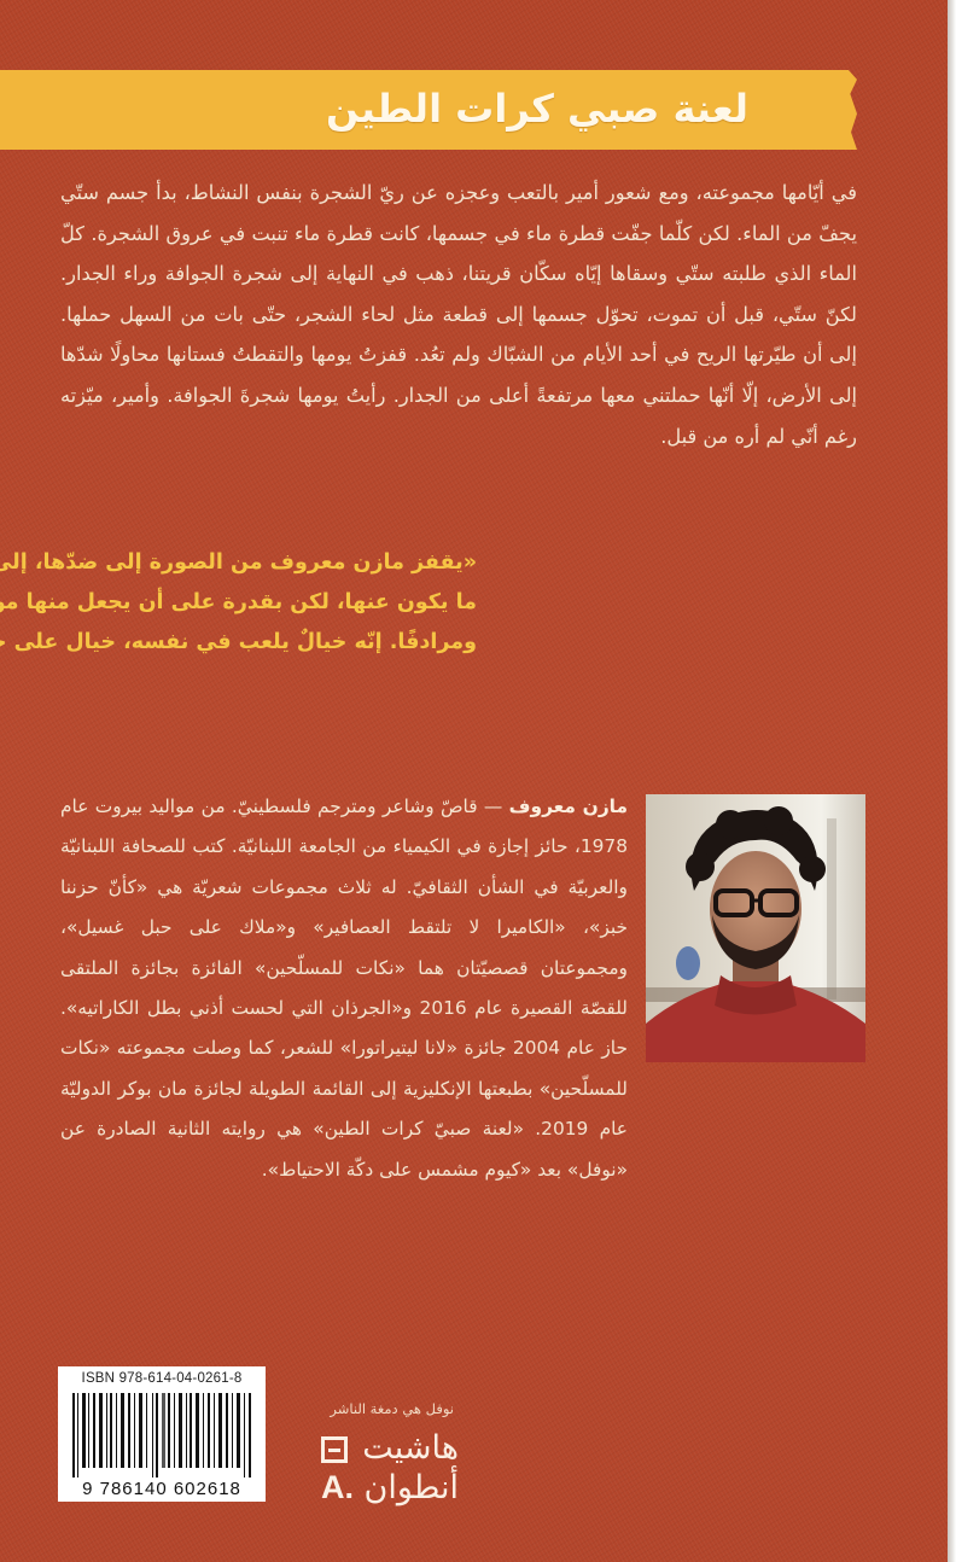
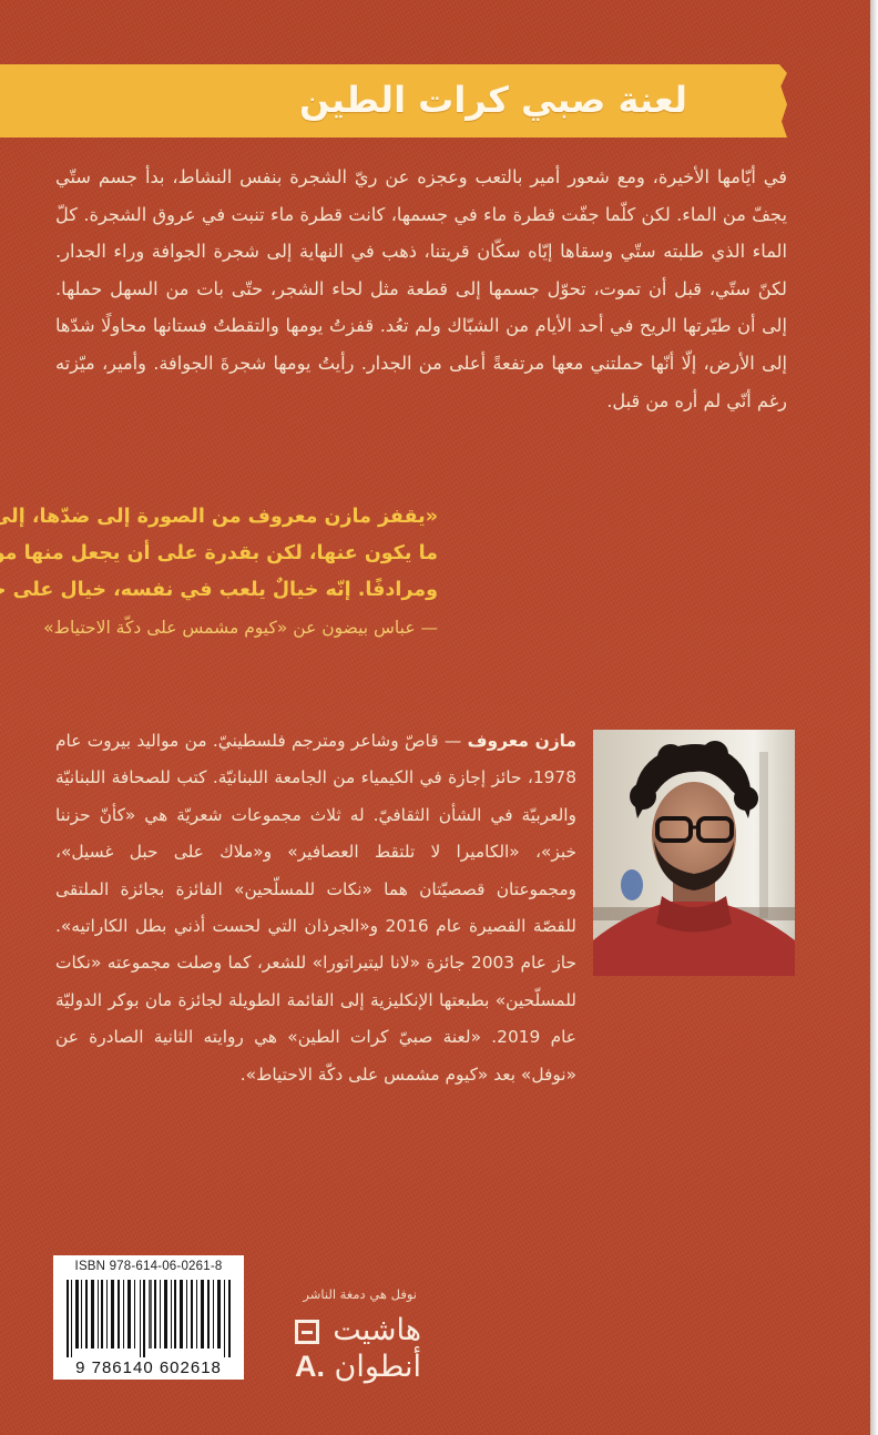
  لعنة صبي كرات الطين
- في أيّامها مجموعته، ومع شعور أمير بالتعب وعجزه عن ريّ الشجرة بنفس النشاط، بدأ جسم ستّي يجفّ من الماء. لكن كلّما جفّت قطرة ماء في جسمها، كانت قطرة ماء تنبت في عروق الشجرة. كلّ الماء الذي طلبته ستّي وسقاها إيّاه سكّان قريتنا، ذهب في النهاية إلى شجرة الجوافة وراء الجدار. لكنّ ستّي، قبل أن تموت، تحوّل جسمها إلى قطعة مثل لحاء الشجر، حتّى بات من السهل حملها. إلى أن طيّرتها الريح في أحد الأيام من الشبّاك ولم تعُد. قفزتُ يومها والتقطتُ فستانها محاولًا شدّها إلى الأرض، إلّا أنّها حملتني معها مرتفعةً أعلى من الجدار. رأيتُ يومها شجرةَ الجوافة. وأمير، ميّزته رغم أنّي لم أره من قبل.
+ في أيّامها الأخيرة، ومع شعور أمير بالتعب وعجزه عن ريّ الشجرة بنفس النشاط، بدأ جسم ستّي يجفّ من الماء. لكن كلّما جفّت قطرة ماء في جسمها، كانت قطرة ماء تنبت في عروق الشجرة. كلّ الماء الذي طلبته ستّي وسقاها إيّاه سكّان قريتنا، ذهب في النهاية إلى شجرة الجوافة وراء الجدار. لكنّ ستّي، قبل أن تموت، تحوّل جسمها إلى قطعة مثل لحاء الشجر، حتّى بات من السهل حملها. إلى أن طيّرتها الريح في أحد الأيام من الشبّاك ولم تعُد. قفزتُ يومها والتقطتُ فستانها محاولًا شدّها إلى الأرض، إلّا أنّها حملتني معها مرتفعةً أعلى من الجدار. رأيتُ يومها شجرةَ الجوافة. وأمير، ميّزته رغم أنّي لم أره من قبل.
  «يقفز مازن معروف من الصورة إلى ضدّها، إلى
  ما يكون عنها، لكن بقدرة على أن يجعل منها م
  ومرادفًا. إنّه خيالٌ يلعب في نفسه، خيال على
+ — عباس بيضون عن «كيوم مشمس على دكّة الاحتياط»
- مازن معروف — قاصّ وشاعر ومترجم فلسطينيّ. من مواليد بيروت عام 1978، حائز إجازة في الكيمياء من الجامعة اللبنانيّة. كتب للصحافة اللبنانيّة والعربيّة في الشأن الثقافيّ. له ثلاث مجموعات شعريّة هي «كأنّ حزننا خبز»، «الكاميرا لا تلتقط العصافير» و«ملاك على حبل غسيل»، ومجموعتان قصصيّتان هما «نكات للمسلّحين» الفائزة بجائزة الملتقى للقصّة القصيرة عام 2016 و«الجرذان التي لحست أذني بطل الكاراتيه». حاز عام 2004 جائزة «لانا ليتيراتورا» للشعر، كما وصلت مجموعته «نكات للمسلّحين» بطبعتها الإنكليزية إلى القائمة الطويلة لجائزة مان بوكر الدوليّة عام 2019. «لعنة صبيّ كرات الطين» هي روايته الثانية الصادرة عن «نوفل» بعد «كيوم مشمس على دكّة الاحتياط».
+ مازن معروف — قاصّ وشاعر ومترجم فلسطينيّ. من مواليد بيروت عام 1978، حائز إجازة في الكيمياء من الجامعة اللبنانيّة. كتب للصحافة اللبنانيّة والعربيّة في الشأن الثقافيّ. له ثلاث مجموعات شعريّة هي «كأنّ حزننا خبز»، «الكاميرا لا تلتقط العصافير» و«ملاك على حبل غسيل»، ومجموعتان قصصيّتان هما «نكات للمسلّحين» الفائزة بجائزة الملتقى للقصّة القصيرة عام 2016 و«الجرذان التي لحست أذني بطل الكاراتيه». حاز عام 2003 جائزة «لانا ليتيراتورا» للشعر، كما وصلت مجموعته «نكات للمسلّحين» بطبعتها الإنكليزية إلى القائمة الطويلة لجائزة مان بوكر الدوليّة عام 2019. «لعنة صبيّ كرات الطين» هي روايته الثانية الصادرة عن «نوفل» بعد «كيوم مشمس على دكّة الاحتياط».
- ISBN 978-614-04-0261-8
+ ISBN 978-614-06-0261-8
  9 786140 602618
  نوفل هي دمغة الناشر
  هاشيت
  أنطوان A.
